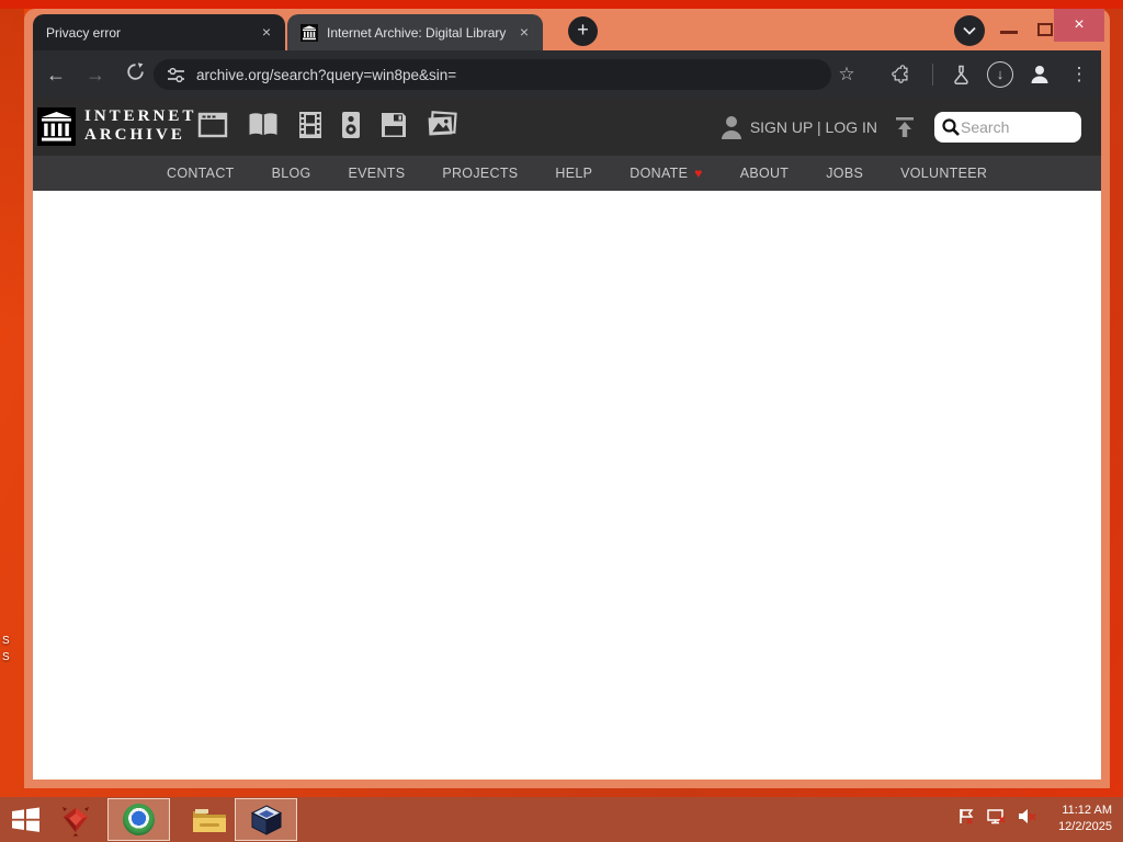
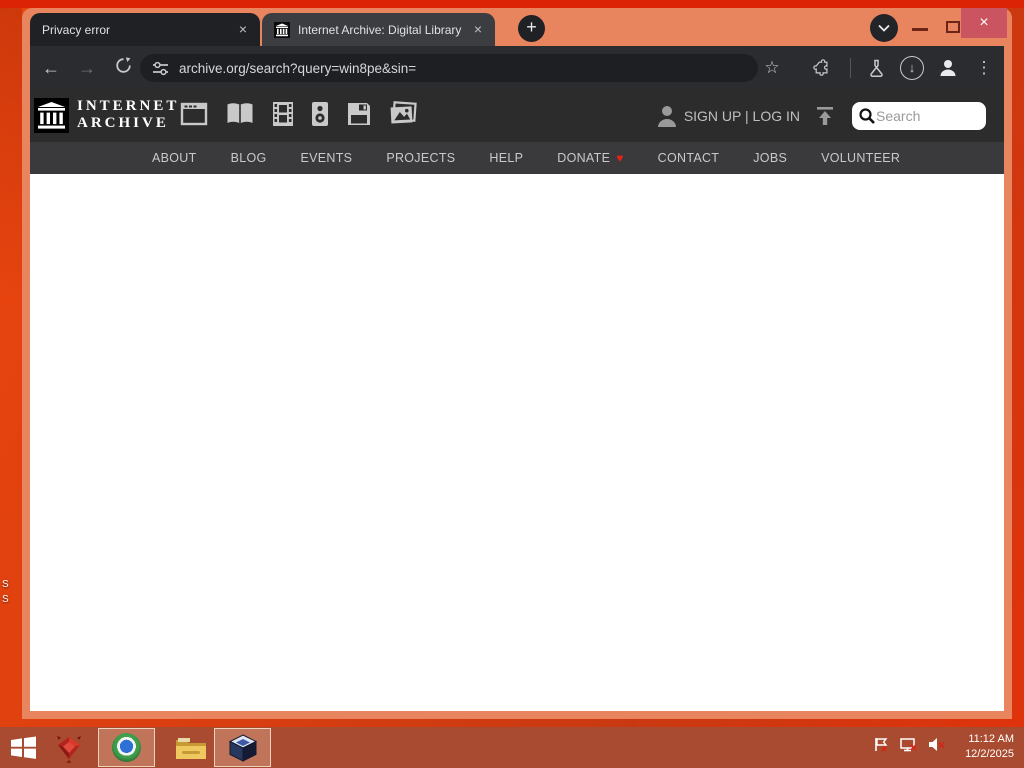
  S
  S
  Privacy error
  ×
  Internet Archive: Digital Library
  ×
  +
  ×
  ←
  →
  archive.org/search?query=win8pe&sin=
  ☆
  ↓
  ⋮
  INTERNET
  ARCHIVE
  SIGN UP | LOG IN
  Search
- CONTACT
+ ABOUT
  BLOG
  EVENTS
  PROJECTS
  HELP
  DONATE
  ♥
- ABOUT
+ CONTACT
  JOBS
  VOLUNTEER
  11:12 AM
  12/2/2025
